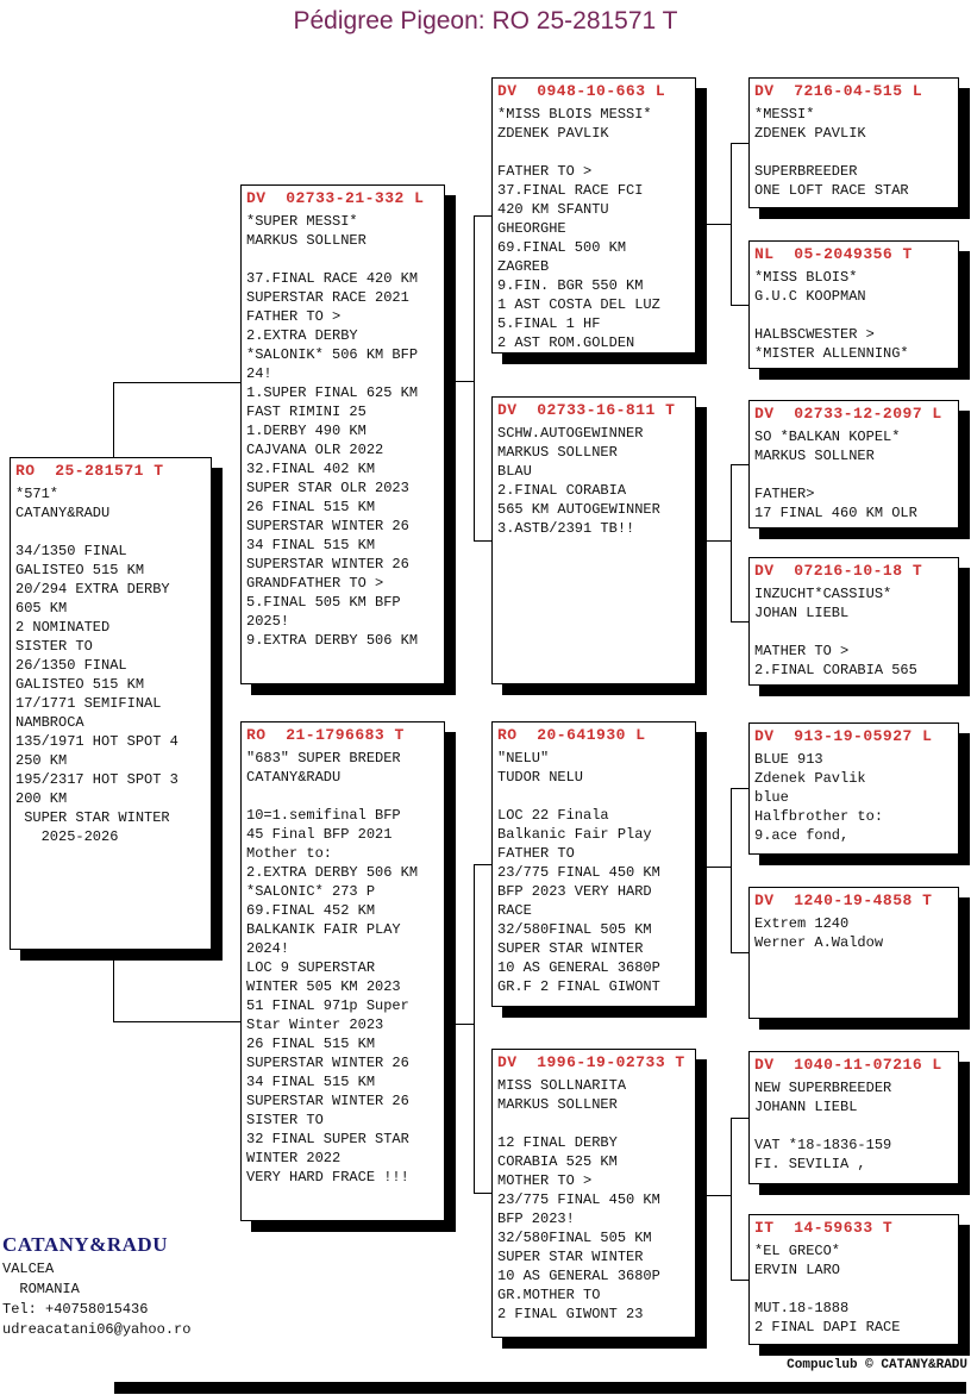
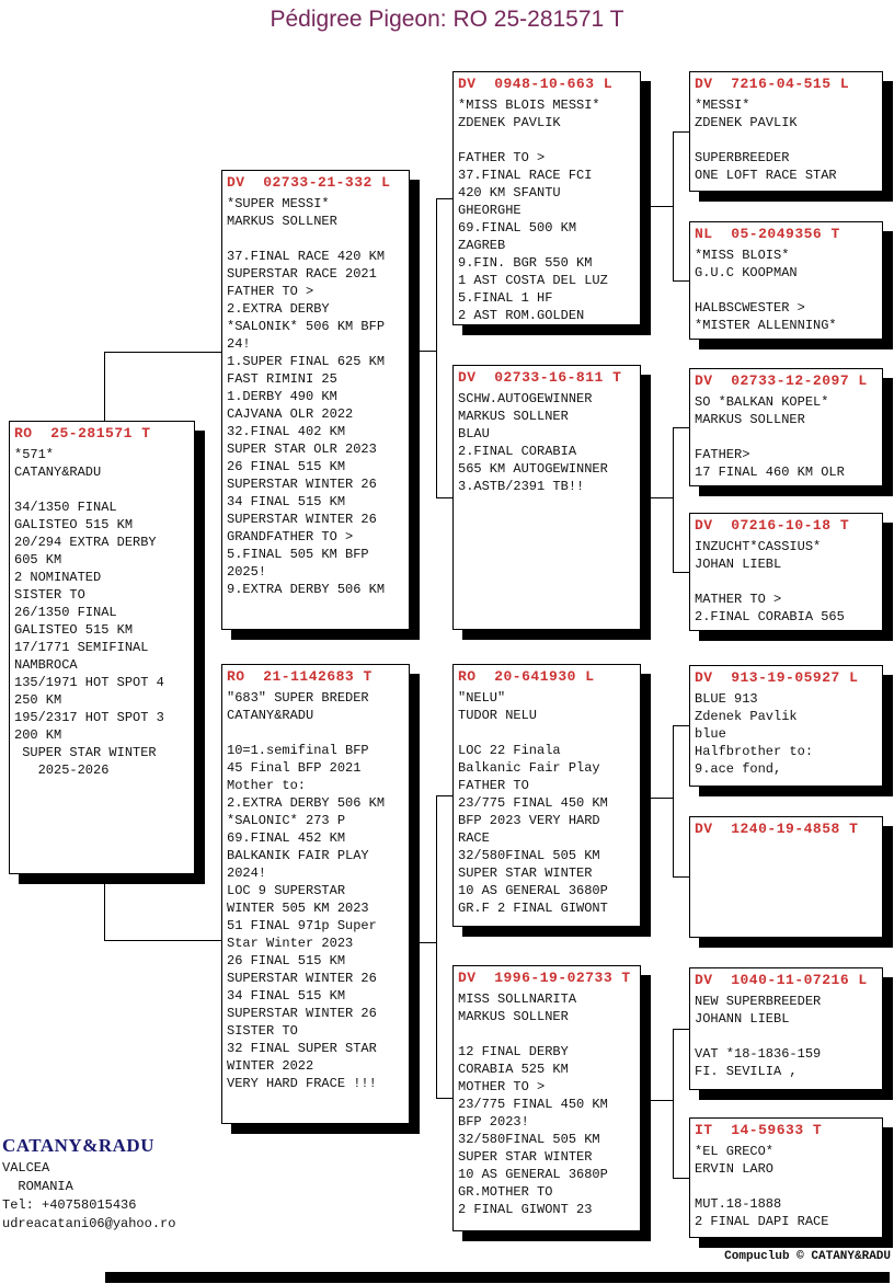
  Pédigree Pigeon: RO 25-281571 T
  RO 25-281571 T
  *571*
  CATANY&RADU
  34/1350 FINAL
  GALISTEO 515 KM
  20/294 EXTRA DERBY
  605 KM
  2 NOMINATED
  SISTER TO
  26/1350 FINAL
  GALISTEO 515 KM
  17/1771 SEMIFINAL
  NAMBROCA
  135/1971 HOT SPOT 4
  250 KM
  195/2317 HOT SPOT 3
  200 KM
  SUPER STAR WINTER
  2025-2026
  DV 02733-21-332 L
  *SUPER MESSI*
  MARKUS SOLLNER
  37.FINAL RACE 420 KM
  SUPERSTAR RACE 2021
  FATHER TO >
  2.EXTRA DERBY
  *SALONIK* 506 KM BFP
  24!
  1.SUPER FINAL 625 KM
  FAST RIMINI 25
  1.DERBY 490 KM
  CAJVANA OLR 2022
  32.FINAL 402 KM
  SUPER STAR OLR 2023
  26 FINAL 515 KM
  SUPERSTAR WINTER 26
  34 FINAL 515 KM
  SUPERSTAR WINTER 26
  GRANDFATHER TO >
  5.FINAL 505 KM BFP
  2025!
  9.EXTRA DERBY 506 KM
- RO 21-1796683 T
+ RO 21-1142683 T
  "683" SUPER BREDER
  CATANY&RADU
  10=1.semifinal BFP
  45 Final BFP 2021
  Mother to:
  2.EXTRA DERBY 506 KM
  *SALONIC* 273 P
  69.FINAL 452 KM
  BALKANIK FAIR PLAY
  2024!
  LOC 9 SUPERSTAR
  WINTER 505 KM 2023
  51 FINAL 971p Super
  Star Winter 2023
  26 FINAL 515 KM
  SUPERSTAR WINTER 26
  34 FINAL 515 KM
  SUPERSTAR WINTER 26
  SISTER TO
  32 FINAL SUPER STAR
  WINTER 2022
  VERY HARD FRACE !!!
  DV 0948-10-663 L
  *MISS BLOIS MESSI*
  ZDENEK PAVLIK
  FATHER TO >
  37.FINAL RACE FCI
  420 KM SFANTU
  GHEORGHE
  69.FINAL 500 KM
  ZAGREB
  9.FIN. BGR 550 KM
  1 AST COSTA DEL LUZ
  5.FINAL 1 HF
  2 AST ROM.GOLDEN
  DV 02733-16-811 T
  SCHW.AUTOGEWINNER
  MARKUS SOLLNER
  BLAU
  2.FINAL CORABIA
  565 KM AUTOGEWINNER
  3.ASTB/2391 TB!!
  RO 20-641930 L
  "NELU"
  TUDOR NELU
  LOC 22 Finala
  Balkanic Fair Play
  FATHER TO
  23/775 FINAL 450 KM
  BFP 2023 VERY HARD
  RACE
  32/580FINAL 505 KM
  SUPER STAR WINTER
  10 AS GENERAL 3680P
  GR.F 2 FINAL GIWONT
  DV 1996-19-02733 T
  MISS SOLLNARITA
  MARKUS SOLLNER
  12 FINAL DERBY
  CORABIA 525 KM
  MOTHER TO >
  23/775 FINAL 450 KM
  BFP 2023!
  32/580FINAL 505 KM
  SUPER STAR WINTER
  10 AS GENERAL 3680P
  GR.MOTHER TO
  2 FINAL GIWONT 23
  DV 7216-04-515 L
  *MESSI*
  ZDENEK PAVLIK
  SUPERBREEDER
  ONE LOFT RACE STAR
  NL 05-2049356 T
  *MISS BLOIS*
  G.U.C KOOPMAN
  HALBSCWESTER >
  *MISTER ALLENNING*
  DV 02733-12-2097 L
  SO *BALKAN KOPEL*
  MARKUS SOLLNER
  FATHER>
  17 FINAL 460 KM OLR
  DV 07216-10-18 T
  INZUCHT*CASSIUS*
  JOHAN LIEBL
  MATHER TO >
  2.FINAL CORABIA 565
  DV 913-19-05927 L
  BLUE 913
  Zdenek Pavlik
  blue
  Halfbrother to:
  9.ace fond,
  DV 1240-19-4858 T
- Extrem 1240
- Werner A.Waldow
  DV 1040-11-07216 L
  NEW SUPERBREEDER
  JOHANN LIEBL
  VAT *18-1836-159
  FI. SEVILIA ,
  IT 14-59633 T
  *EL GRECO*
  ERVIN LARO
  MUT.18-1888
  2 FINAL DAPI RACE
  CATANY&RADU
  VALCEA
  ROMANIA
  Tel: +40758015436
  udreacatani06@yahoo.ro
  Compuclub © CATANY&RADU
